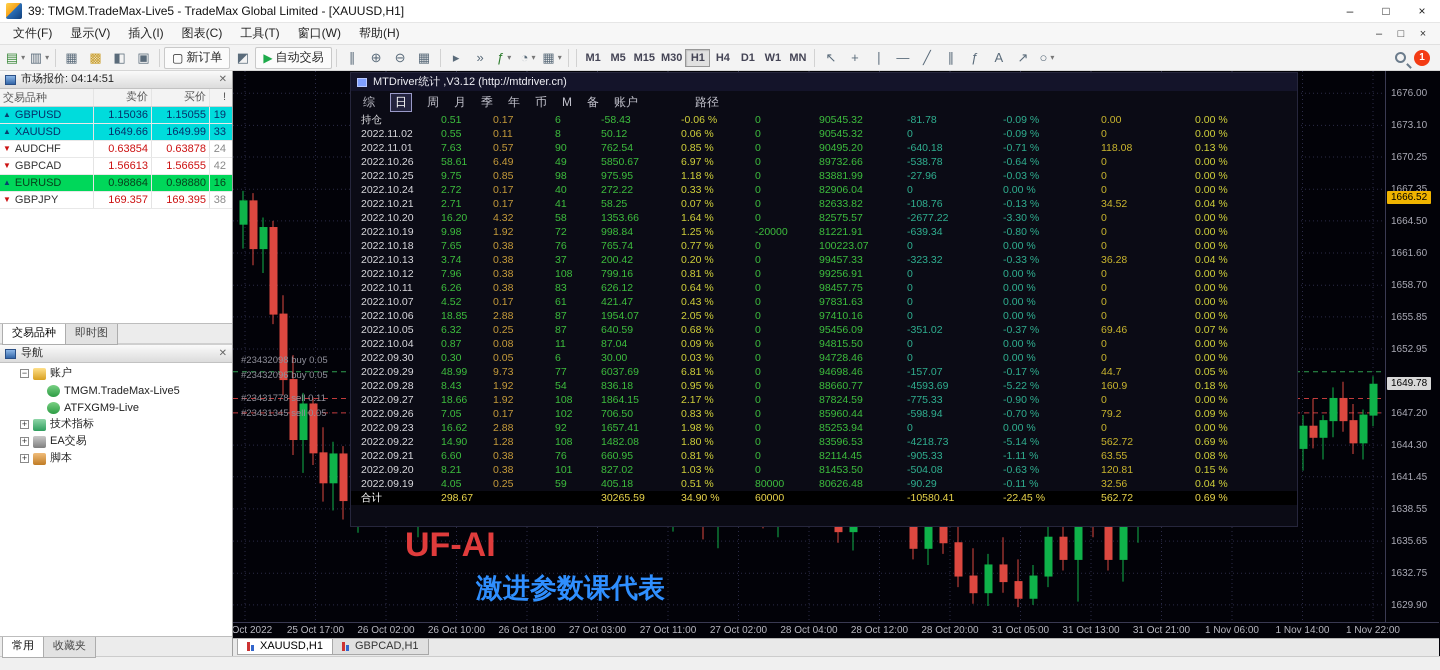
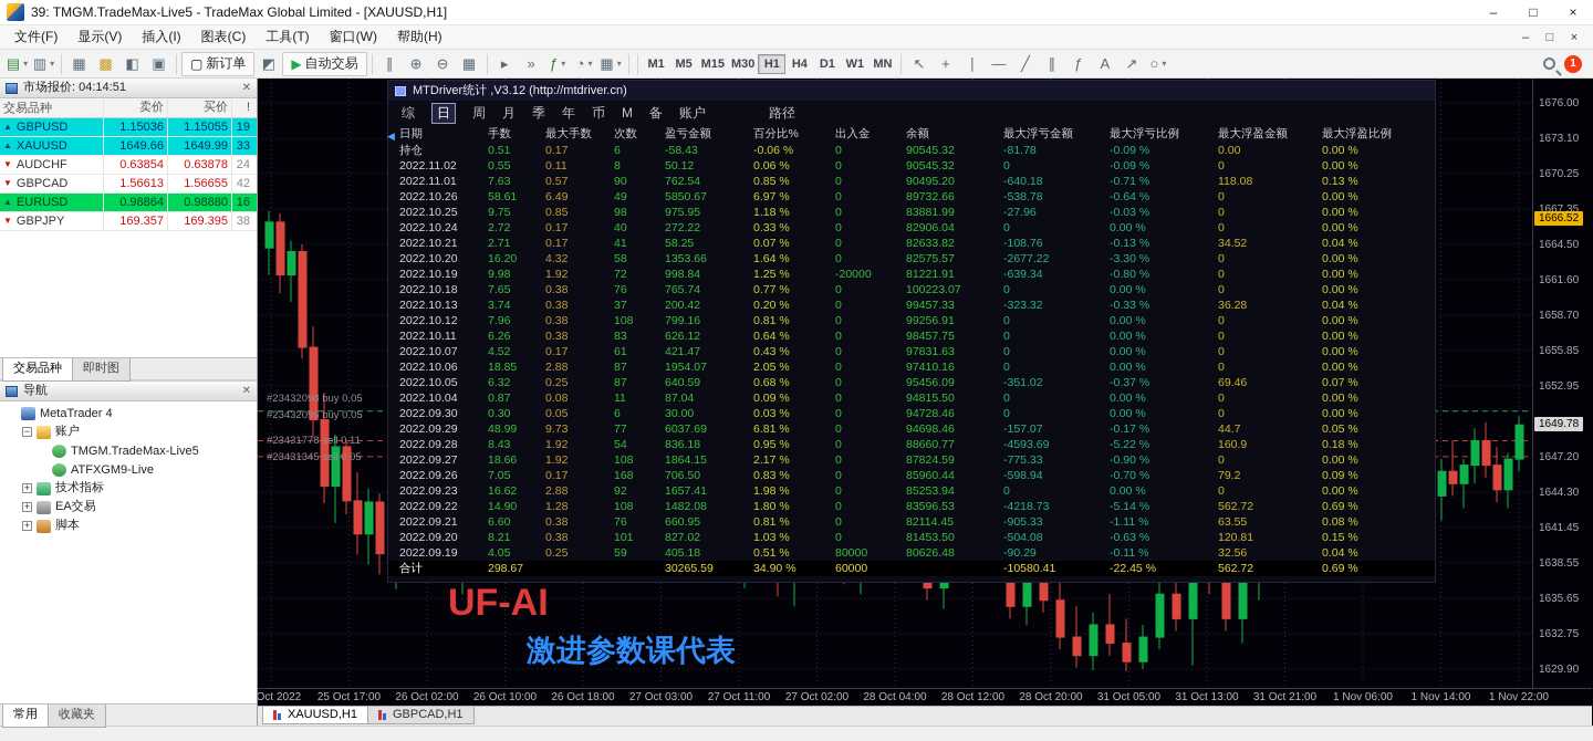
  39: TMGM.TradeMax-Live5 - TradeMax Global Limited - [XAUUSD,H1]
  –
  □
  ×
  文件(F)
  显示(V)
  插入(I)
  图表(C)
  工具(T)
  窗口(W)
  帮助(H)
  –
  □
  ×
  ▤
  ▾
  ▥
  ▾
  ▦
  ▩
  ◧
  ▣
  ▢
  新订单
  ◩
  ▶
  自动交易
  ∥
  ⊕
  ⊖
  ▦
  ▸
  »
  ƒ
  ▾
  ◔
  ▾
  ▦
  ▾
  M1
  M5
  M15
  M30
  H1
  H4
  D1
  W1
  MN
  ↖
  +
  ∣
  —
  ╱
  ∥
  ƒ
  A
  ↗
  ○
  ▾
  1
  市场报价: 04:14:51
  ✕
  交易品种
  卖价
  买价
  !
  ▲
  GBPUSD
  1.15036
  1.15055
  19
  ▲
  XAUUSD
  1649.66
  1649.99
  33
  ▼
  AUDCHF
  0.63854
  0.63878
  24
  ▼
  GBPCAD
  1.56613
  1.56655
  42
  ▲
  EURUSD
  0.98864
  0.98880
  16
  ▼
  GBPJPY
  169.357
  169.395
  38
  交易品种
  即时图
  导航
  ✕
+ MetaTrader 4
  −
  账户
  TMGM.TradeMax-Live5
  ATFXGM9-Live
  +
  技术指标
  +
  EA交易
  +
  脚本
  常用
  收藏夹
  #23432098 buy 0.05
  #23432096 buy 0.05
  #23431778 sell 0.11
  #23431345 sell 0.05
  UF-AI
  激进参数课代表
  MTDriver统计 ,V3.12 (http://mtdriver.cn)
  综
  日
  周
  月
  季
  年
  币
  M
  备
  账户
  路径
+ ◀
+ 日期
+ 手数
+ 最大手数
+ 次数
+ 盈亏金额
+ 百分比%
+ 出入金
+ 余额
+ 最大浮亏金额
+ 最大浮亏比例
+ 最大浮盈金额
+ 最大浮盈比例
  持仓
  0.51
  0.17
  6
  -58.43
  -0.06 %
  0
  90545.32
  -81.78
  -0.09 %
  0.00
  0.00 %
  2022.11.02
  0.55
  0.11
  8
  50.12
  0.06 %
  0
  90545.32
  0
  -0.09 %
  0
  0.00 %
  2022.11.01
  7.63
  0.57
  90
  762.54
  0.85 %
  0
  90495.20
  -640.18
  -0.71 %
  118.08
  0.13 %
  2022.10.26
  58.61
  6.49
  49
  5850.67
  6.97 %
  0
  89732.66
  -538.78
  -0.64 %
  0
  0.00 %
  2022.10.25
  9.75
  0.85
  98
  975.95
  1.18 %
  0
  83881.99
  -27.96
  -0.03 %
  0
  0.00 %
  2022.10.24
  2.72
  0.17
  40
  272.22
  0.33 %
  0
  82906.04
  0
  0.00 %
  0
  0.00 %
  2022.10.21
  2.71
  0.17
  41
  58.25
  0.07 %
  0
  82633.82
  -108.76
  -0.13 %
  34.52
  0.04 %
  2022.10.20
  16.20
  4.32
  58
  1353.66
  1.64 %
  0
  82575.57
  -2677.22
  -3.30 %
  0
  0.00 %
  2022.10.19
  9.98
  1.92
  72
  998.84
  1.25 %
  -20000
  81221.91
  -639.34
  -0.80 %
  0
  0.00 %
  2022.10.18
  7.65
  0.38
  76
  765.74
  0.77 %
  0
  100223.07
  0
  0.00 %
  0
  0.00 %
  2022.10.13
  3.74
  0.38
  37
  200.42
  0.20 %
  0
  99457.33
  -323.32
  -0.33 %
  36.28
  0.04 %
  2022.10.12
  7.96
  0.38
  108
  799.16
  0.81 %
  0
  99256.91
  0
  0.00 %
  0
  0.00 %
  2022.10.11
  6.26
  0.38
  83
  626.12
  0.64 %
  0
  98457.75
  0
  0.00 %
  0
  0.00 %
  2022.10.07
  4.52
  0.17
  61
  421.47
  0.43 %
  0
  97831.63
  0
  0.00 %
  0
  0.00 %
  2022.10.06
  18.85
  2.88
  87
  1954.07
  2.05 %
  0
  97410.16
  0
  0.00 %
  0
  0.00 %
  2022.10.05
  6.32
  0.25
  87
  640.59
  0.68 %
  0
  95456.09
  -351.02
  -0.37 %
  69.46
  0.07 %
  2022.10.04
  0.87
  0.08
  11
  87.04
  0.09 %
  0
  94815.50
  0
  0.00 %
  0
  0.00 %
  2022.09.30
  0.30
  0.05
  6
  30.00
  0.03 %
  0
  94728.46
  0
  0.00 %
  0
  0.00 %
  2022.09.29
  48.99
  9.73
  77
  6037.69
  6.81 %
  0
  94698.46
  -157.07
  -0.17 %
  44.7
  0.05 %
  2022.09.28
  8.43
  1.92
  54
  836.18
  0.95 %
  0
  88660.77
  -4593.69
  -5.22 %
  160.9
  0.18 %
  2022.09.27
  18.66
  1.92
  108
  1864.15
  2.17 %
  0
  87824.59
  -775.33
  -0.90 %
  0
  0.00 %
  2022.09.26
  7.05
  0.17
- 102
+ 168
  706.50
  0.83 %
  0
  85960.44
  -598.94
  -0.70 %
  79.2
  0.09 %
  2022.09.23
  16.62
  2.88
  92
  1657.41
  1.98 %
  0
  85253.94
  0
  0.00 %
  0
  0.00 %
  2022.09.22
  14.90
  1.28
  108
  1482.08
  1.80 %
  0
  83596.53
  -4218.73
  -5.14 %
  562.72
  0.69 %
  2022.09.21
  6.60
  0.38
  76
  660.95
  0.81 %
  0
  82114.45
  -905.33
  -1.11 %
  63.55
  0.08 %
  2022.09.20
  8.21
  0.38
  101
  827.02
  1.03 %
  0
  81453.50
  -504.08
  -0.63 %
  120.81
  0.15 %
  2022.09.19
  4.05
  0.25
  59
  405.18
  0.51 %
  80000
  80626.48
  -90.29
  -0.11 %
  32.56
  0.04 %
  合计
  298.67
  30265.59
  34.90 %
  60000
  -10580.41
  -22.45 %
  562.72
  0.69 %
  1676.00
  1673.10
  1670.25
  1667.35
  1664.50
  1661.60
  1658.70
  1655.85
  1652.95
  1647.20
  1644.30
  1641.45
  1638.55
  1635.65
  1632.75
  1629.90
  1666.52
  1649.78
  Oct 2022
  25 Oct 17:00
  26 Oct 02:00
  26 Oct 10:00
  26 Oct 18:00
  27 Oct 03:00
  27 Oct 11:00
  27 Oct 02:00
  28 Oct 04:00
  28 Oct 12:00
  28 Oct 20:00
  31 Oct 05:00
  31 Oct 13:00
  31 Oct 21:00
  1 Nov 06:00
  1 Nov 14:00
  1 Nov 22:00
  XAUUSD,H1
  GBPCAD,H1
